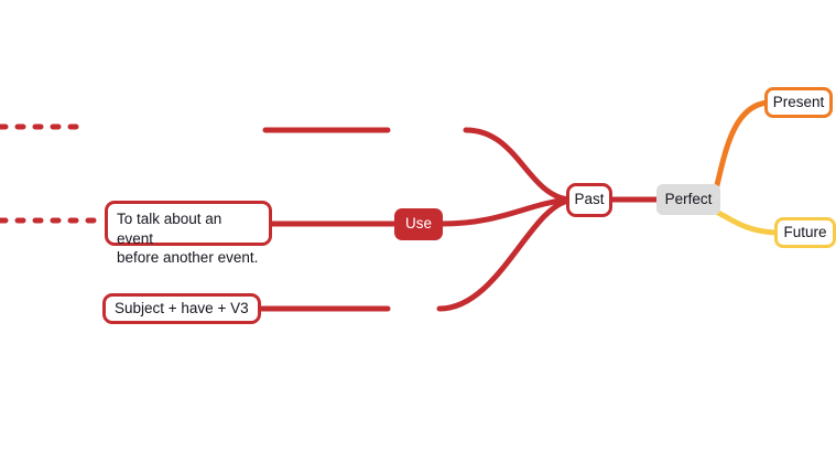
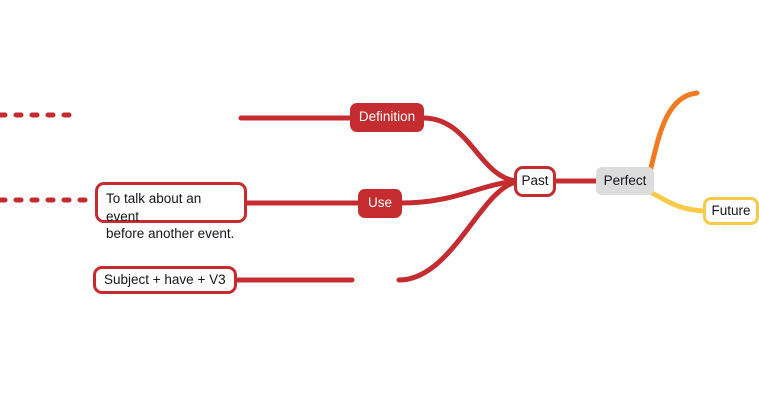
  To talk about an event
  before another event.
  Subject + have + V3
+ Definition
  Use
  Past
  Perfect
- Present
  Future
